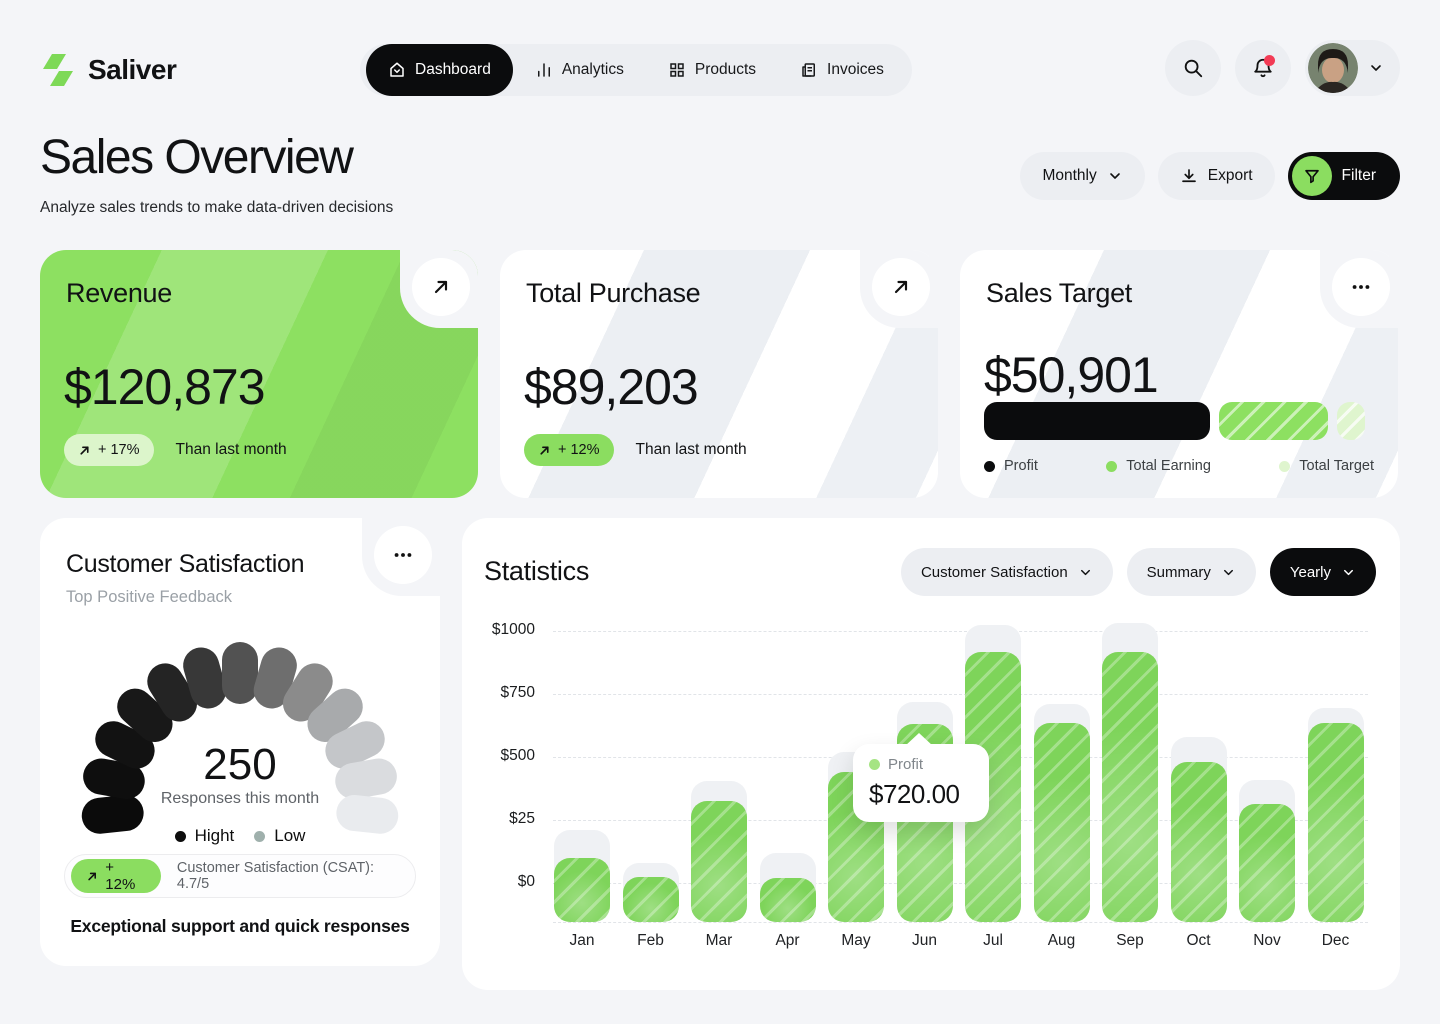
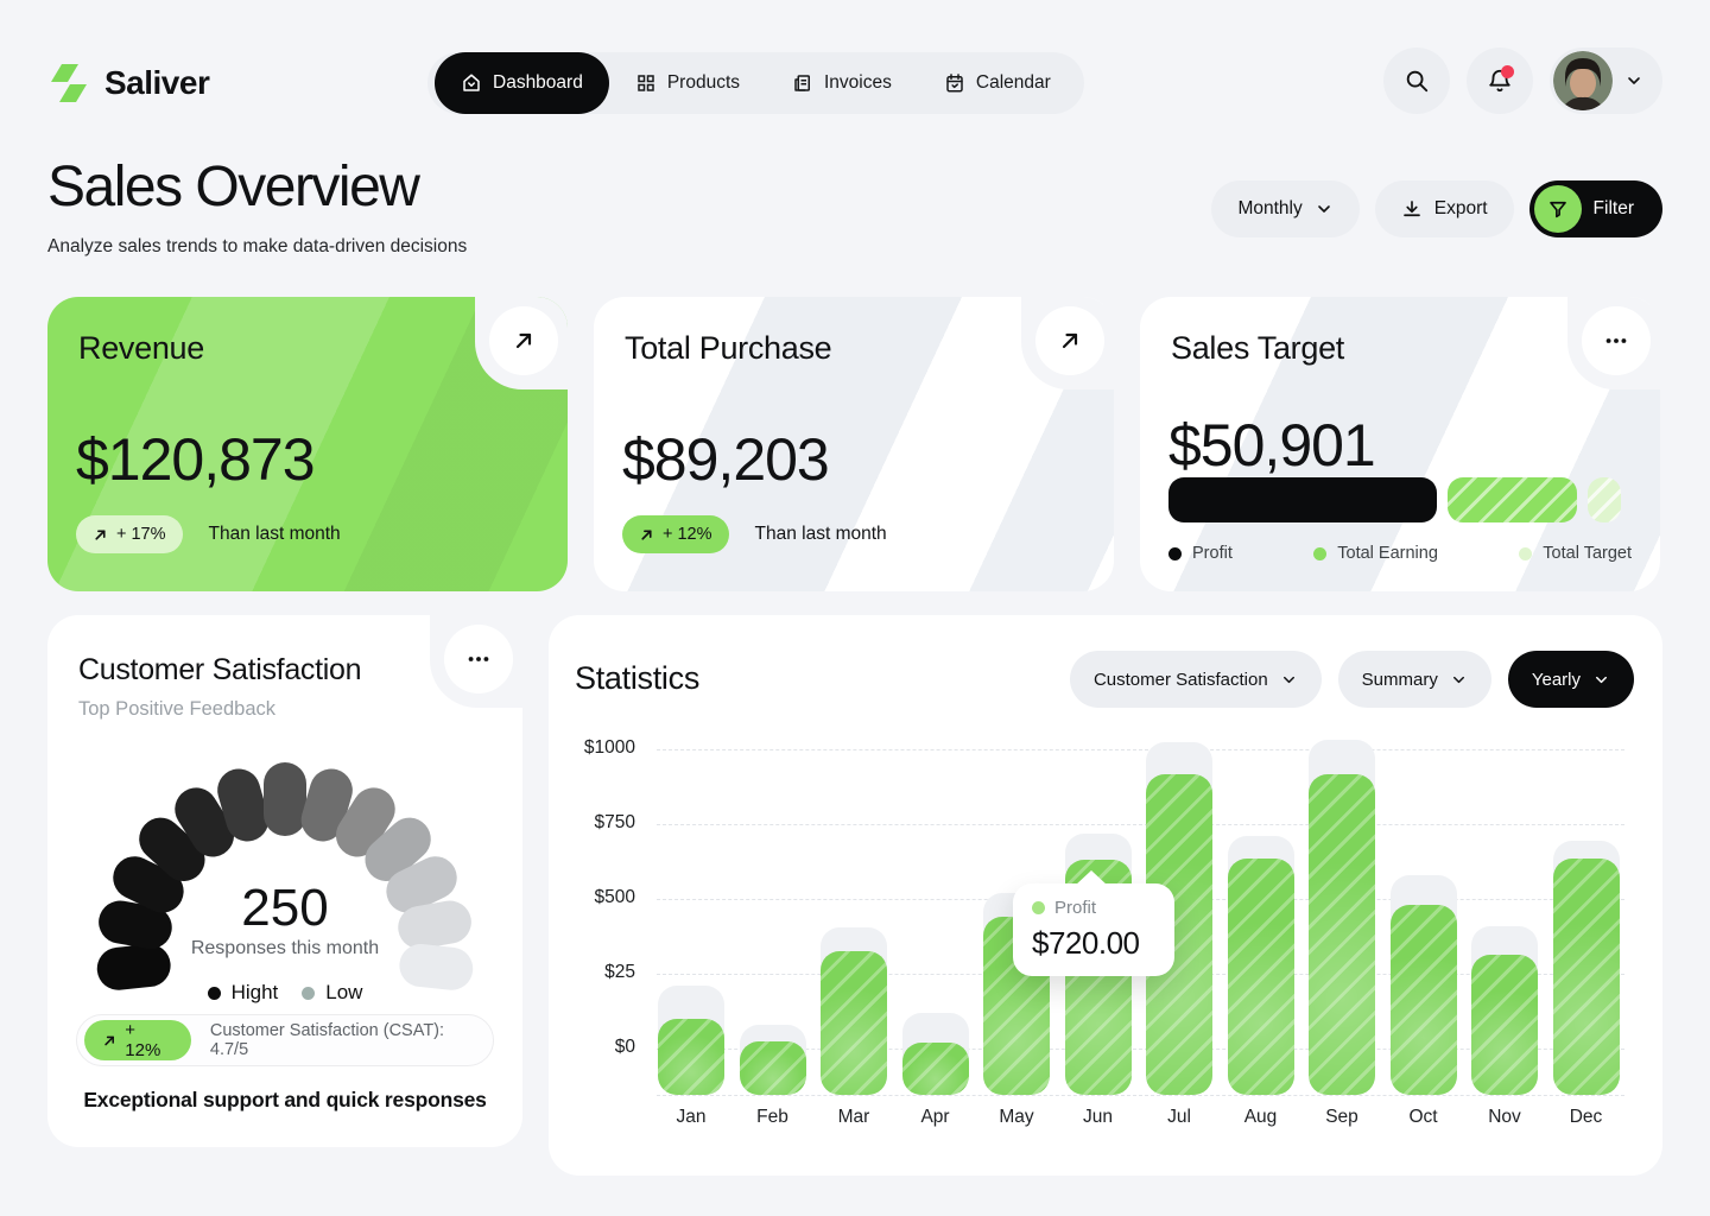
  Saliver
  Dashboard
- Analytics
  Products
  Invoices
+ Calendar
  Sales Overview
  Analyze sales trends to make data-driven decisions
  Monthly
  Export
  Filter
  Revenue
  $120,873
  + 17%
  Than last month
  Total Purchase
  $89,203
  + 12%
  Than last month
  Sales Target
  $50,901
  Profit
  Total Earning
  Total Target
  Customer Satisfaction
  Top Positive Feedback
  250
  Responses this month
  Hight
  Low
  + 12%
  Customer Satisfaction (CSAT): 4.7/5
  Exceptional support and quick responses
  Statistics
  Customer Satisfaction
  Summary
  Yearly
  $0
  $25
  $500
  $750
  $1000
  Jan
  Feb
  Mar
  Apr
  May
  Jun
  Jul
  Aug
  Sep
  Oct
  Nov
  Dec
  Profit
  $720.00
